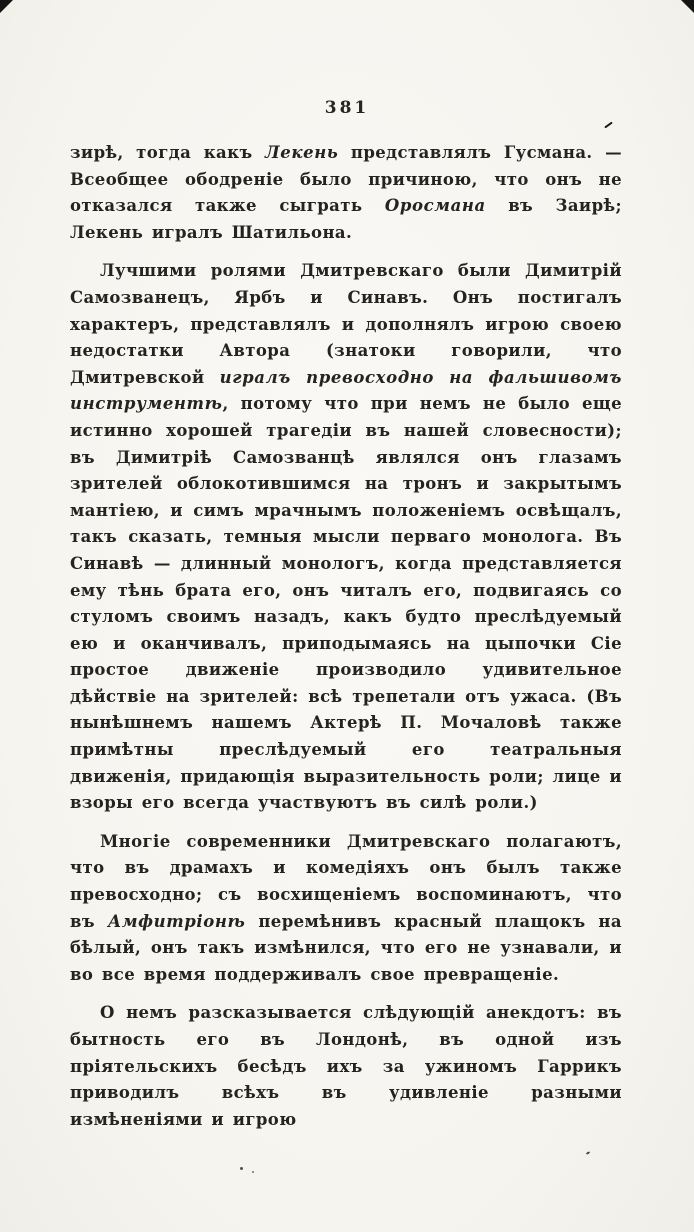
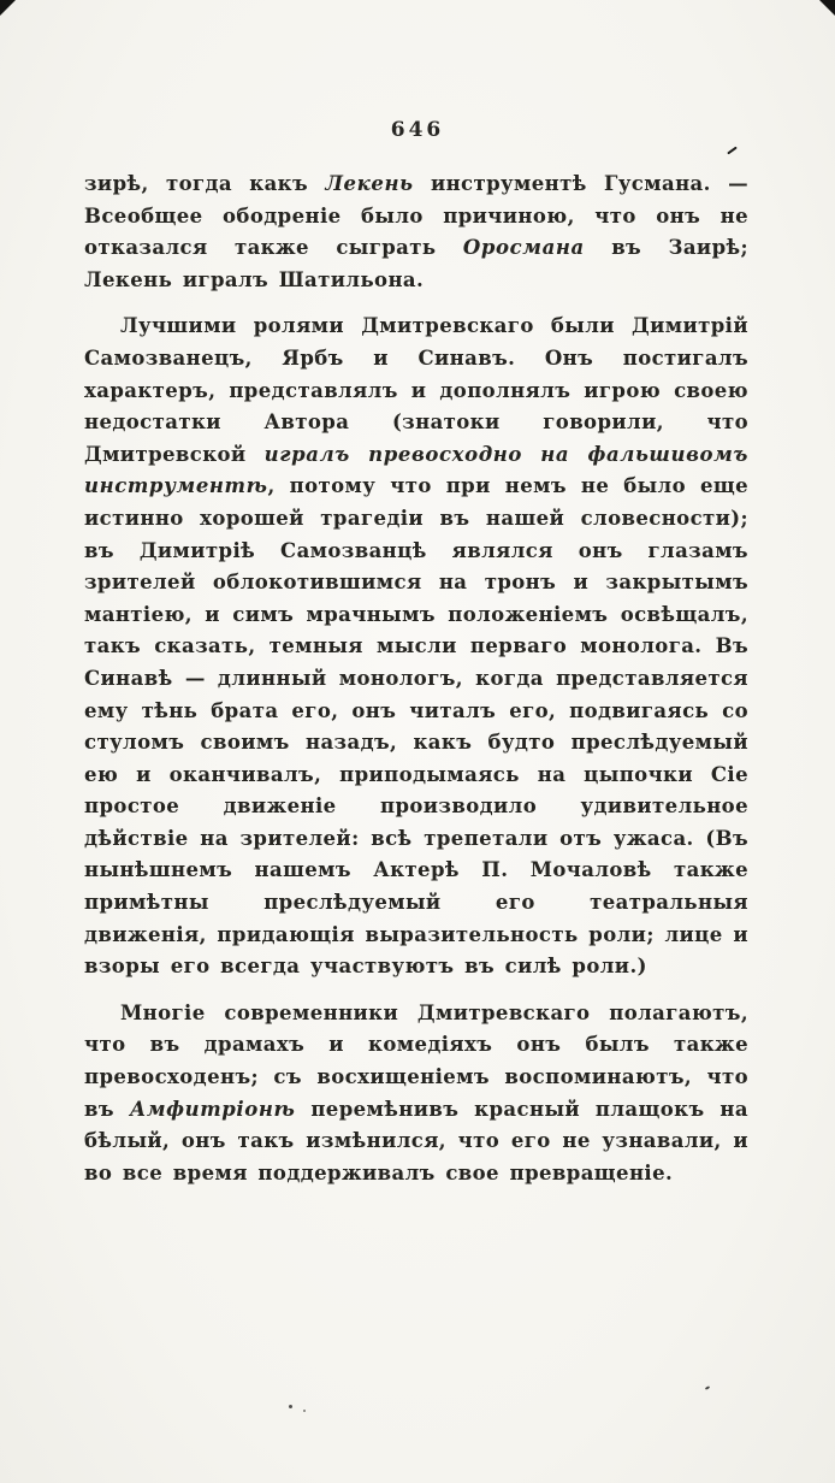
- 381
+ 646
- зирѣ, тогда какъ Лекень представлялъ Гусмана. — Всеобщее ободреніе было причиною, что онъ не отказался также сыграть Оросмана въ Заирѣ; Лекень игралъ Шатильона.
+ зирѣ, тогда какъ Лекень инструментѣ Гусмана. — Всеобщее ободреніе было причиною, что онъ не отказался также сыграть Оросмана въ Заирѣ; Лекень игралъ Шатильона.
  Лучшими ролями Дмитревскаго были Димитрій Самозванецъ, Ярбъ и Синавъ. Онъ постигалъ характеръ, представлялъ и дополнялъ игрою своею недостатки Автора (знатоки говорили, что Дмитревской игралъ превосходно на фальшивомъ инструментѣ, потому что при немъ не было еще истинно хорошей трагедіи въ нашей словесности); въ Димитріѣ Самозванцѣ являлся онъ глазамъ зрителей облокотившимся на тронъ и закрытымъ мантіею, и симъ мрачнымъ положеніемъ освѣщалъ, такъ сказать, темныя мысли перваго монолога. Въ Синавѣ — длинный монологъ, когда представляется ему тѣнь брата его, онъ читалъ его, подвигаясь со стуломъ своимъ назадъ, какъ будто преслѣдуемый ею и оканчивалъ, приподымаясь на цыпочки Сіе простое движеніе производило удивительное дѣйствіе на зрителей: всѣ трепетали отъ ужаса. (Въ нынѣшнемъ нашемъ Актерѣ П. Мочаловѣ также примѣтны преслѣдуемый его театральныя движенія, придающія выразительность роли; лице и взоры его всегда участвуютъ въ силѣ роли.)
- Многіе современники Дмитревскаго полагаютъ, что въ драмахъ и комедіяхъ онъ былъ также превосходно; съ восхищеніемъ воспоминаютъ, что въ Амфитріонѣ перемѣнивъ красный плащокъ на бѣлый, онъ такъ измѣнился, что его не узнавали, и во все время поддерживалъ свое превращеніе.
+ Многіе современники Дмитревскаго полагаютъ, что въ драмахъ и комедіяхъ онъ былъ также превосходенъ; съ восхищеніемъ воспоминаютъ, что въ Амфитріонѣ перемѣнивъ красный плащокъ на бѣлый, онъ такъ измѣнился, что его не узнавали, и во все время поддерживалъ свое превращеніе.
- О немъ разсказывается слѣдующій анекдотъ: въ бытность его въ Лондонѣ, въ одной изъ пріятельскихъ бесѣдъ ихъ за ужиномъ Гаррикъ приводилъ всѣхъ въ удивленіе разными измѣненіями и игрою
